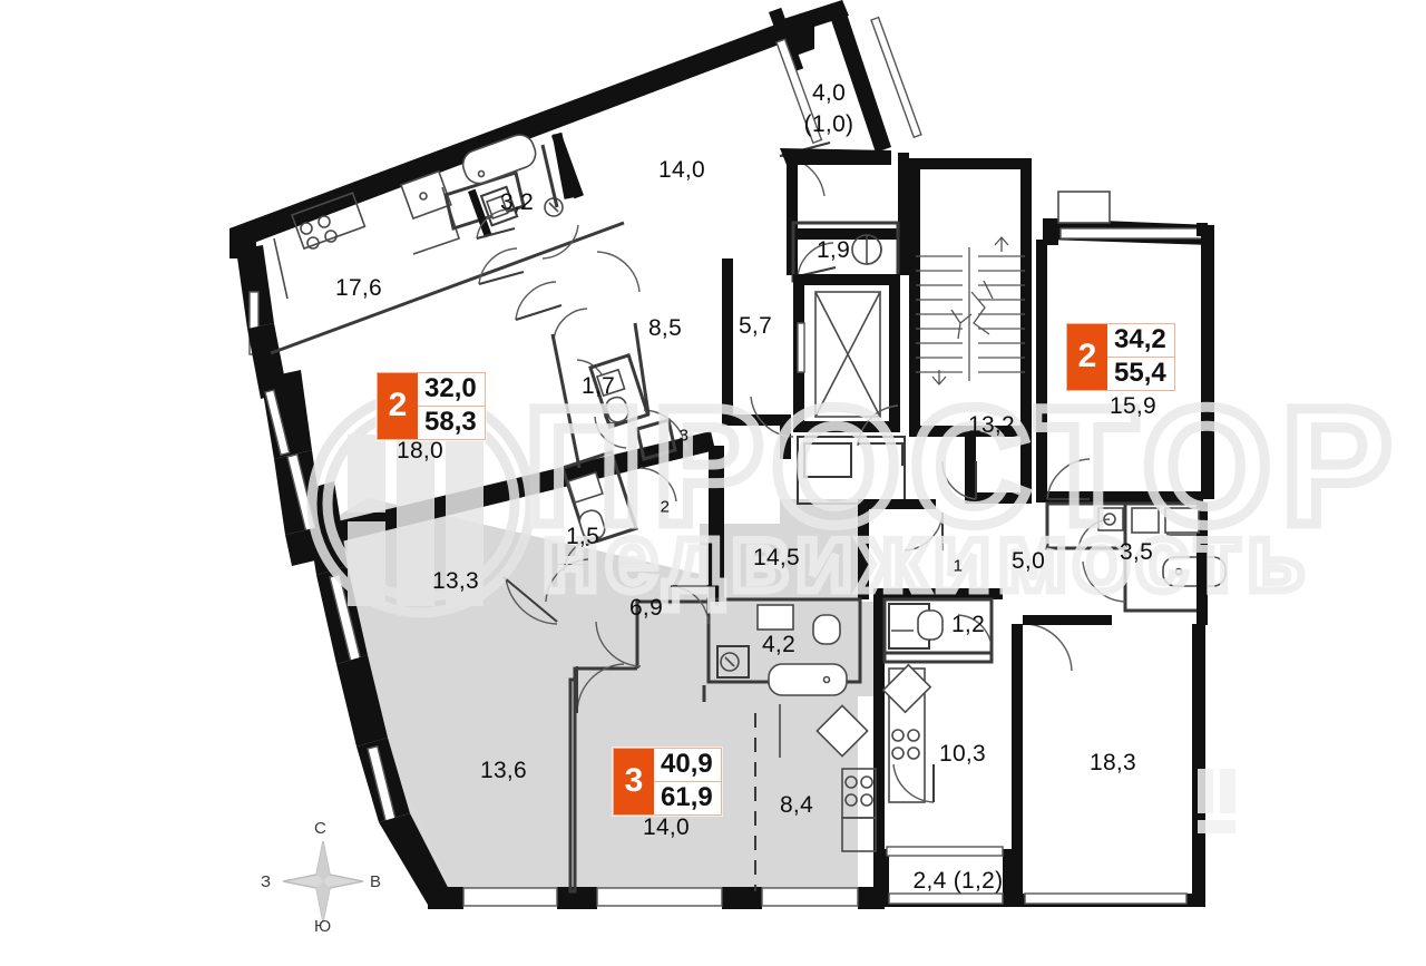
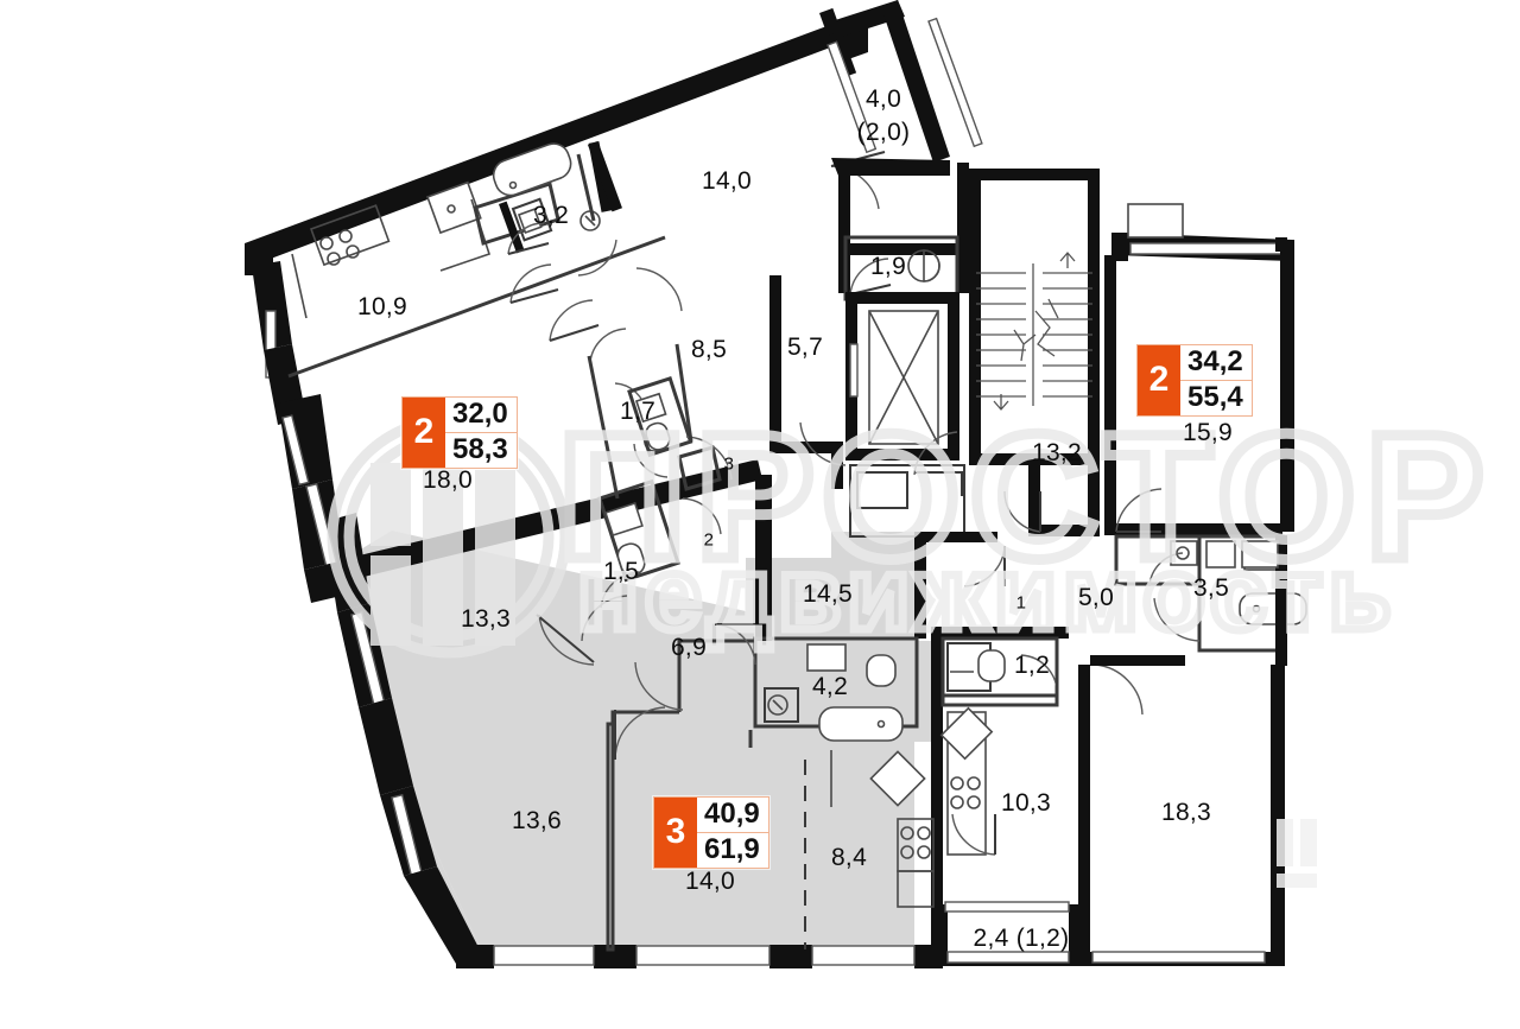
  ПРОСТОР
  недвижимость
  4,0
- (1,0)
+ (2,0)
  14,0
  3,2
- 17,6
+ 10,9
  1,9
  8,5
  5,7
  1,7
  18,0
  13,2
  15,9
  3
  2
  1,5
  14,5
  1
  5,0
  3,5
  13,3
  6,9
  4,2
  1,2
  13,6
  10,3
  18,3
  8,4
  14,0
  2,4 (1,2)
  2
  32,0
  58,3
  2
  34,2
  55,4
  3
  40,9
  61,9
- С
- В
- Ю
- З
